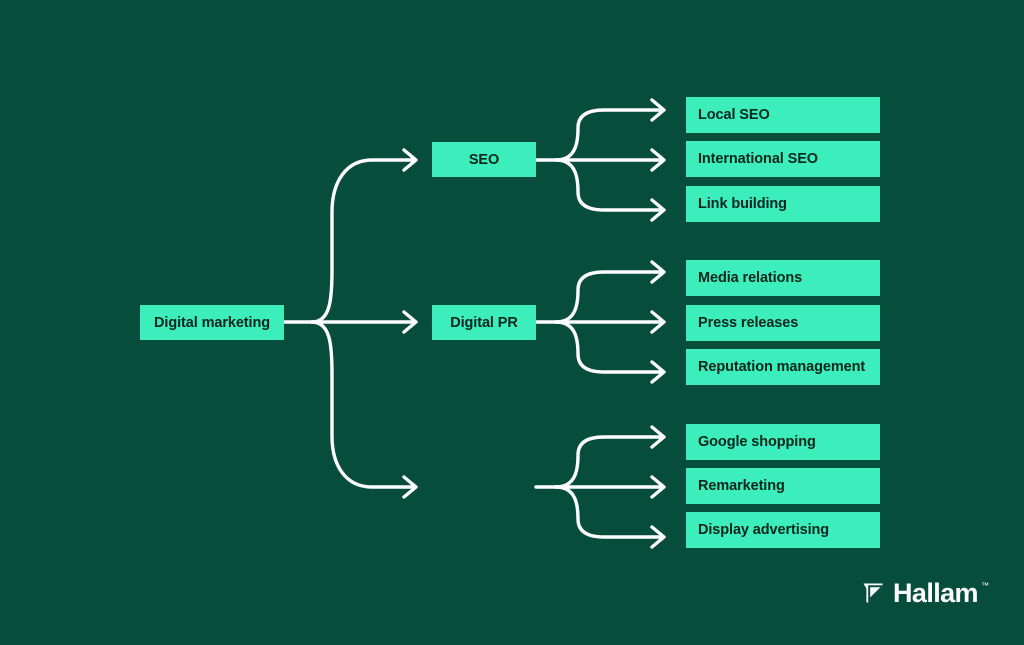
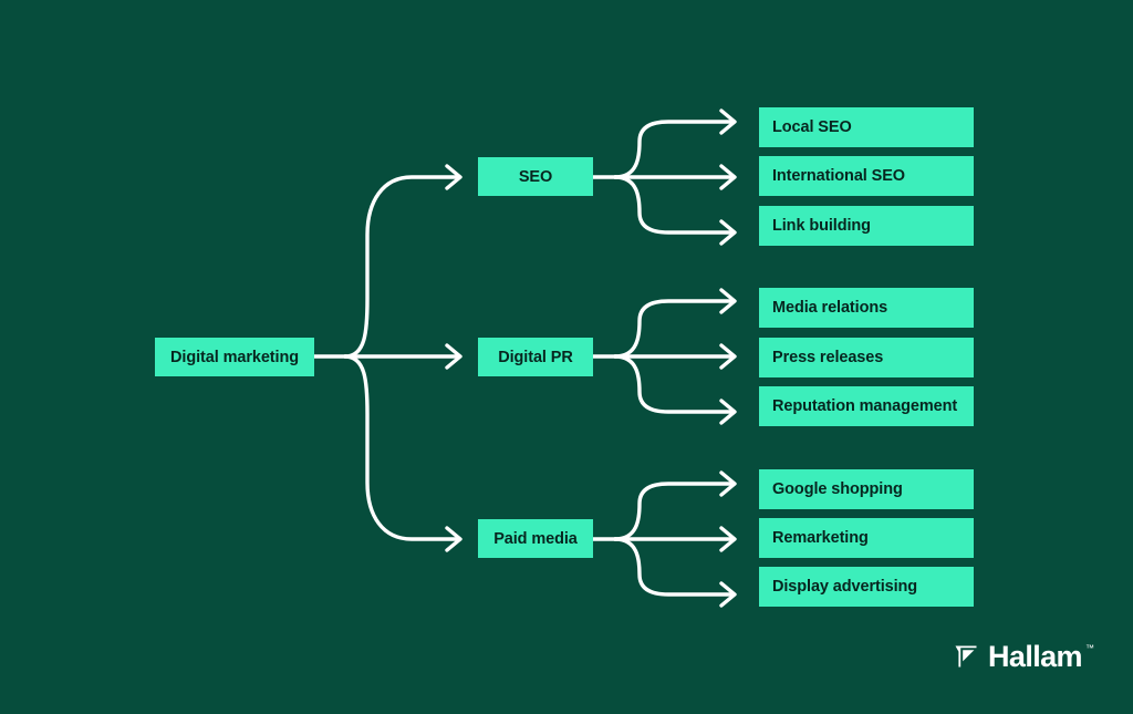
  Digital marketing
  SEO
  Digital PR
+ Paid media
  Local SEO
  International SEO
  Link building
  Media relations
  Press releases
  Reputation management
  Google shopping
  Remarketing
  Display advertising
  Hallam
  ™
